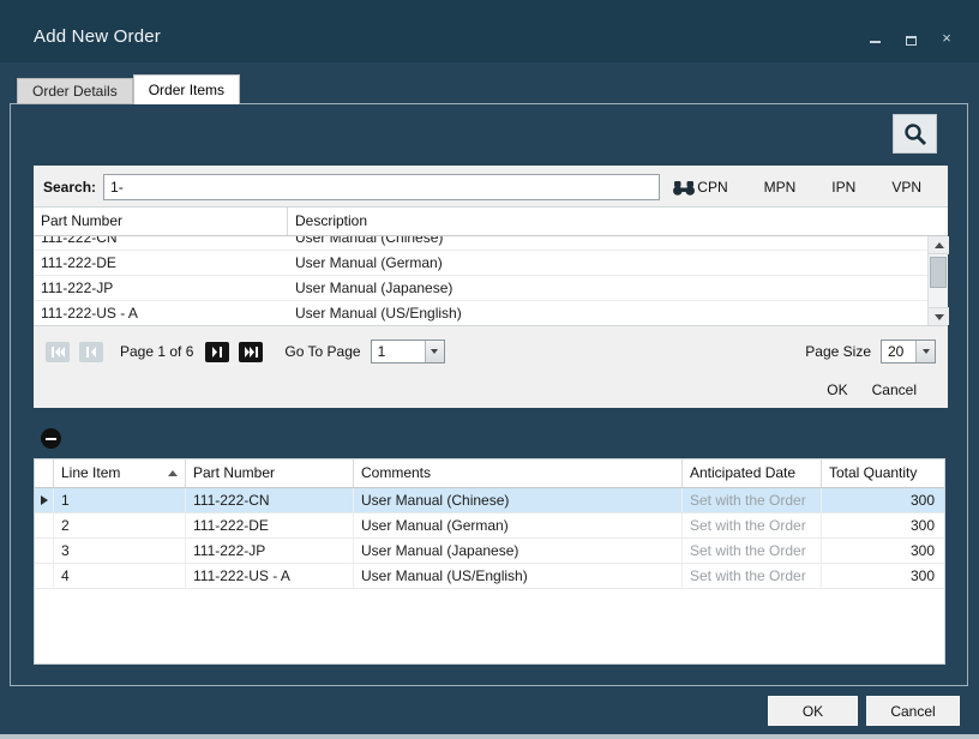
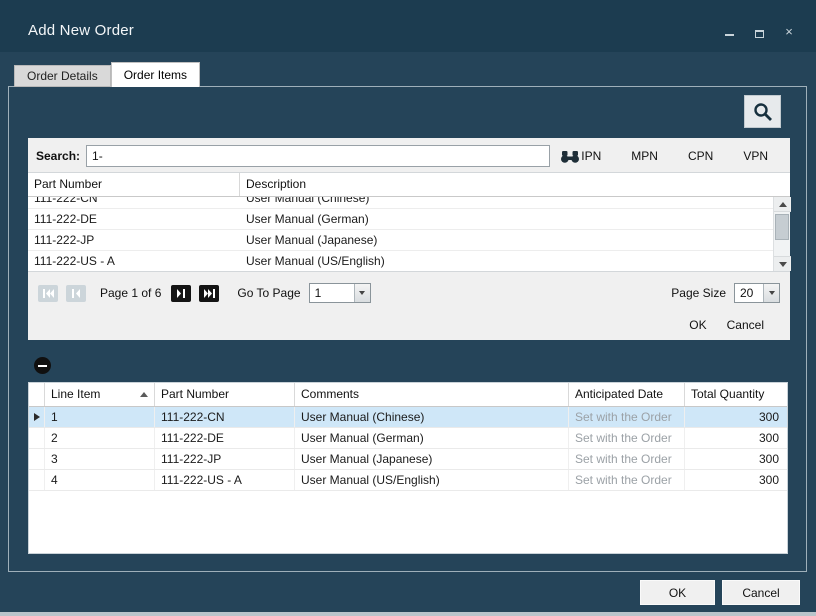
  Add New Order
  ×
  Order Details
  Order Items
  Search:
  1-
- CPN
+ IPN
  MPN
- IPN
+ CPN
  VPN
  Part Number
  Description
  111-222-CN
  User Manual (Chinese)
  111-222-DE
  User Manual (German)
  111-222-JP
  User Manual (Japanese)
  111-222-US - A
  User Manual (US/English)
  Page 1 of 6
  Go To Page
  1
  Page Size
  20
  OK
  Cancel
  Line Item
  Part Number
  Comments
  Anticipated Date
  Total Quantity
  1
  111-222-CN
  User Manual (Chinese)
  Set with the Order
  300
  2
  111-222-DE
  User Manual (German)
  Set with the Order
  300
  3
  111-222-JP
  User Manual (Japanese)
  Set with the Order
  300
  4
  111-222-US - A
  User Manual (US/English)
  Set with the Order
  300
  OK
  Cancel
